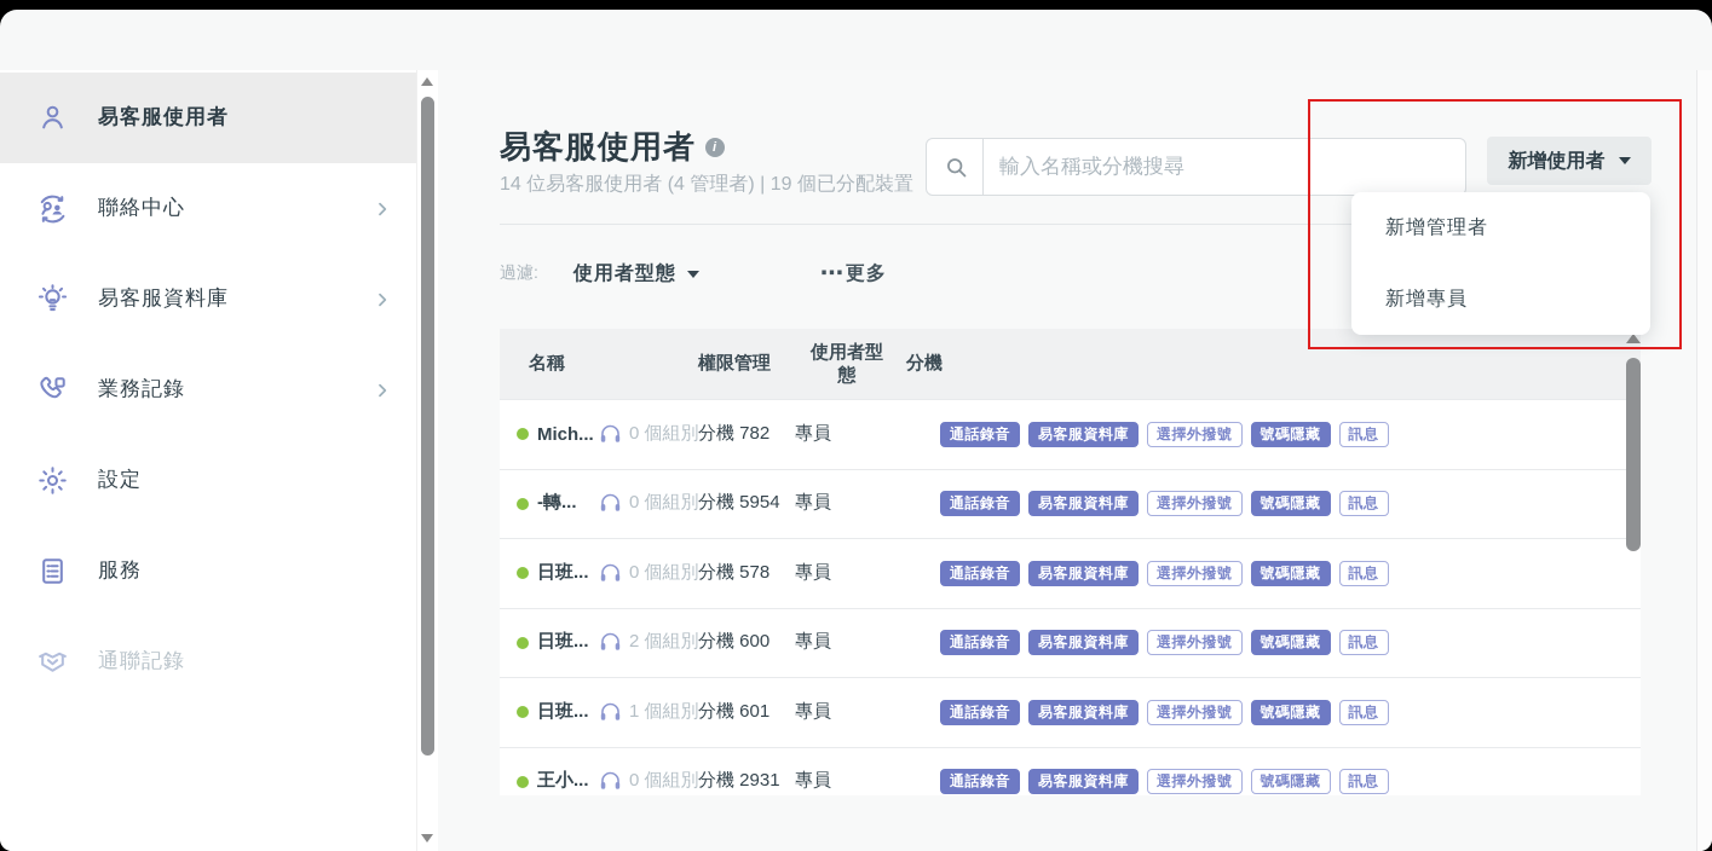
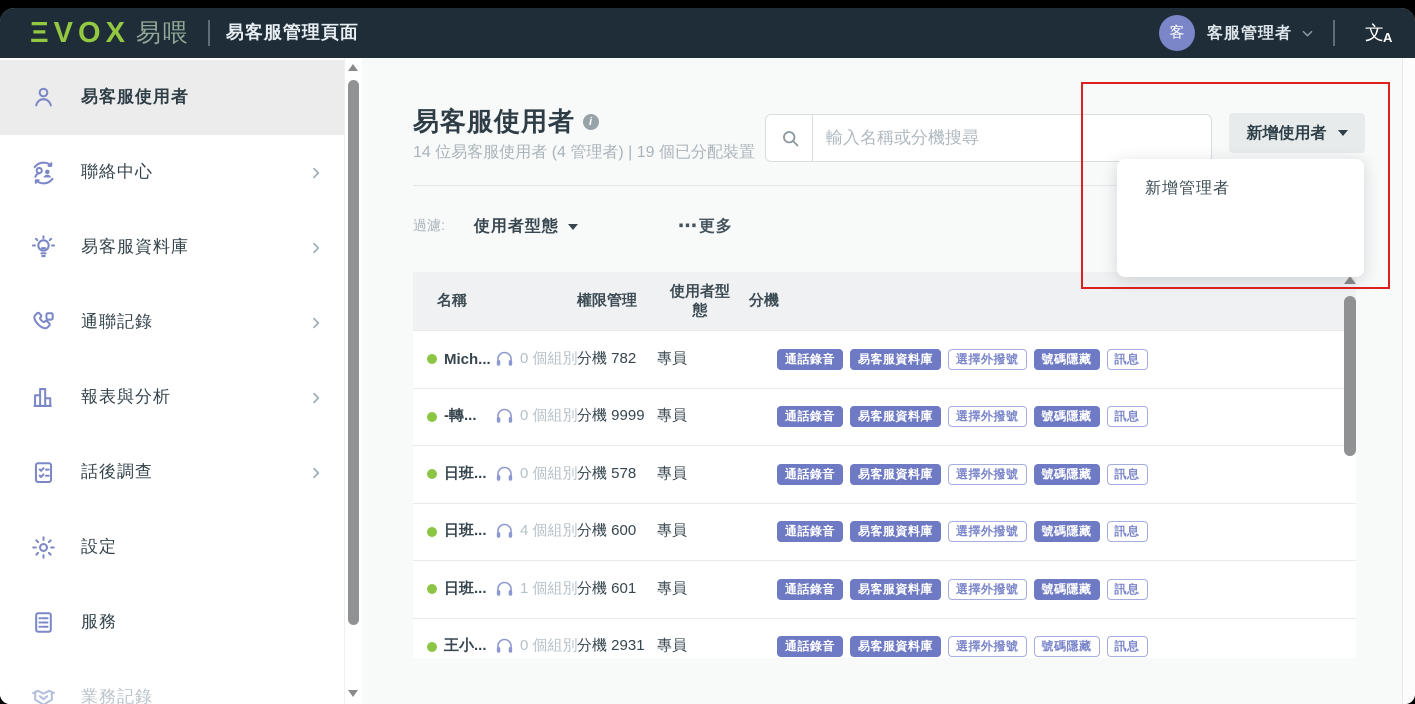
+ ΞVOX
+ 易喂
+ 易客服管理頁面
+ 客
+ 客服管理者
+ 文A
  易客服使用者
  聯絡中心
  易客服資料庫
- 業務記錄
+ 通聯記錄
+ 報表與分析
+ 話後調查
  設定
  服務
- 通聯記錄
+ 業務記錄
  易客服使用者
  i
  14 位易客服使用者 (4 管理者) | 19 個已分配裝置
  輸入名稱或分機搜尋
  新增使用者
  新增管理者
- 新增專員
  過濾:
  使用者型態
  ⋯
  更多
  名稱
  權限管理
  使用者型態
  分機
  Mich...
  0 個組別
  分機 782
  專員
  通話錄音
  易客服資料庫
  選擇外撥號
  號碼隱藏
  訊息
  -轉...
  0 個組別
- 分機 5954
+ 分機 9999
  專員
  通話錄音
  易客服資料庫
  選擇外撥號
  號碼隱藏
  訊息
  日班...
  0 個組別
  分機 578
  專員
  通話錄音
  易客服資料庫
  選擇外撥號
  號碼隱藏
  訊息
  日班...
- 2 個組別
+ 4 個組別
  分機 600
  專員
  通話錄音
  易客服資料庫
  選擇外撥號
  號碼隱藏
  訊息
  日班...
  1 個組別
  分機 601
  專員
  通話錄音
  易客服資料庫
  選擇外撥號
  號碼隱藏
  訊息
  王小...
  0 個組別
  分機 2931
  專員
  通話錄音
  易客服資料庫
  選擇外撥號
  號碼隱藏
  訊息
